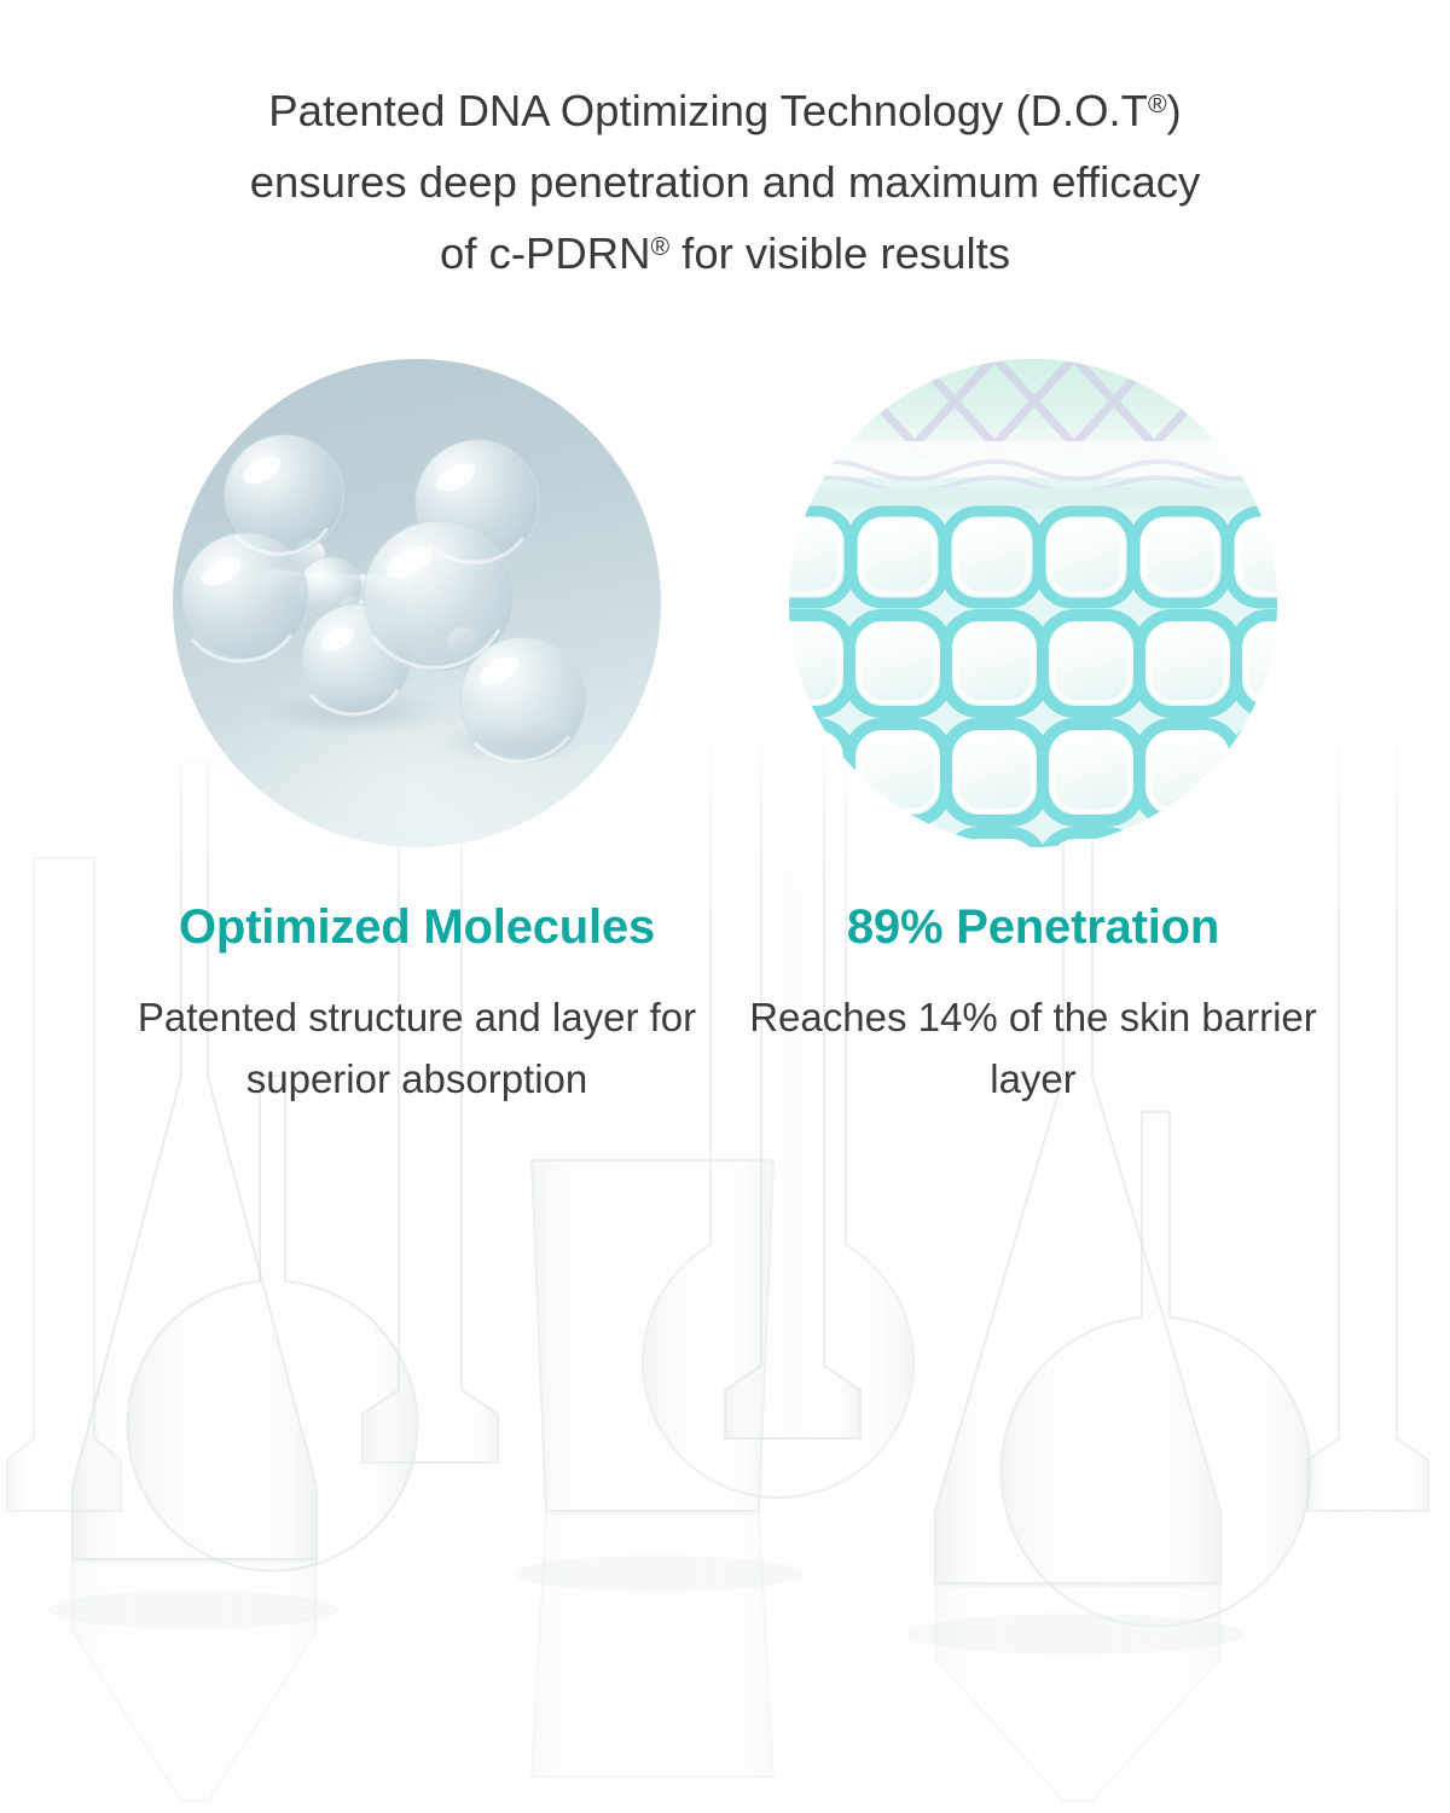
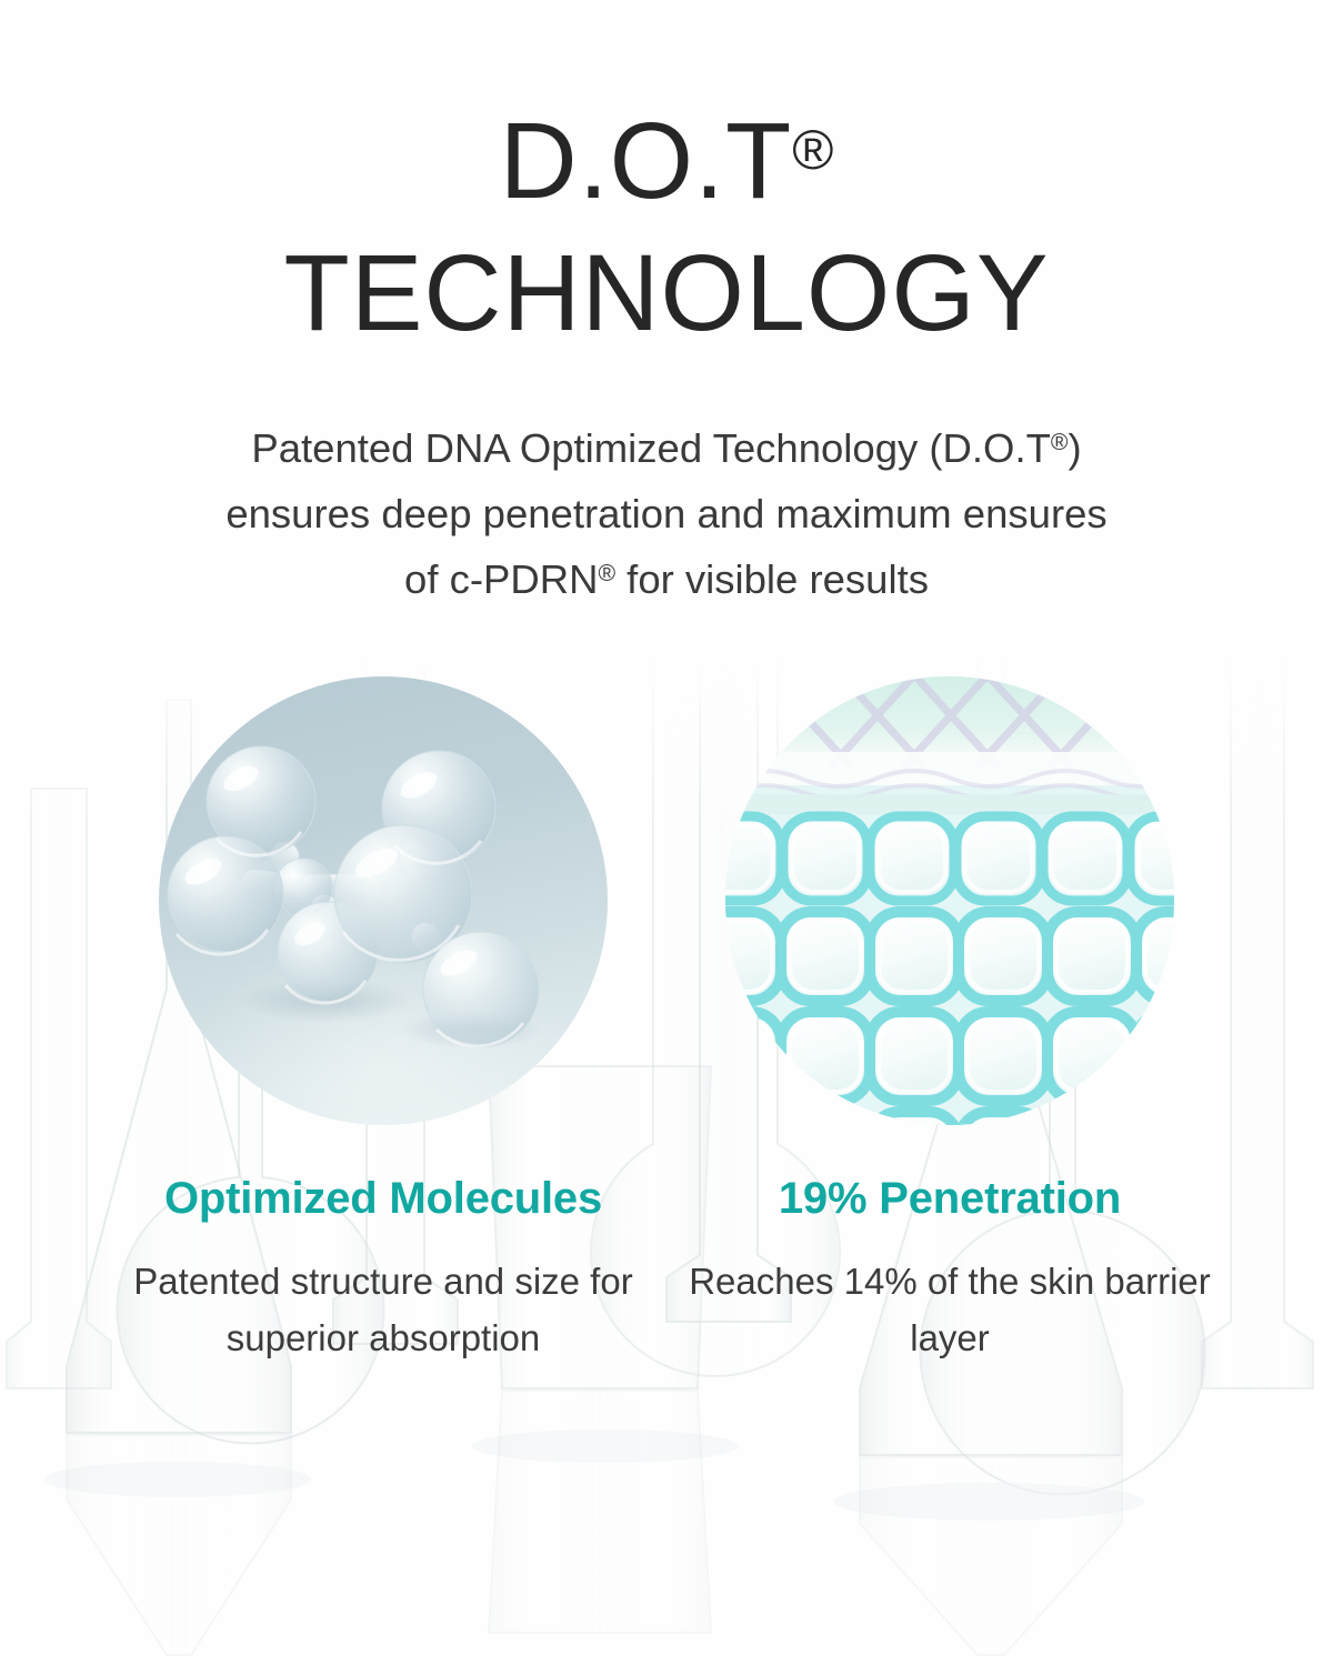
+ D.O.T®
+ TECHNOLOGY
- Patented DNA Optimizing Technology (D.O.T®)
+ Patented DNA Optimized Technology (D.O.T®)
- ensures deep penetration and maximum efficacy
+ ensures deep penetration and maximum ensures
  of c-PDRN® for visible results
  Optimized Molecules
- Patented structure and layer for superior absorption
+ Patented structure and size for superior absorption
- 89% Penetration
+ 19% Penetration
  Reaches 14% of the skin barrier layer
